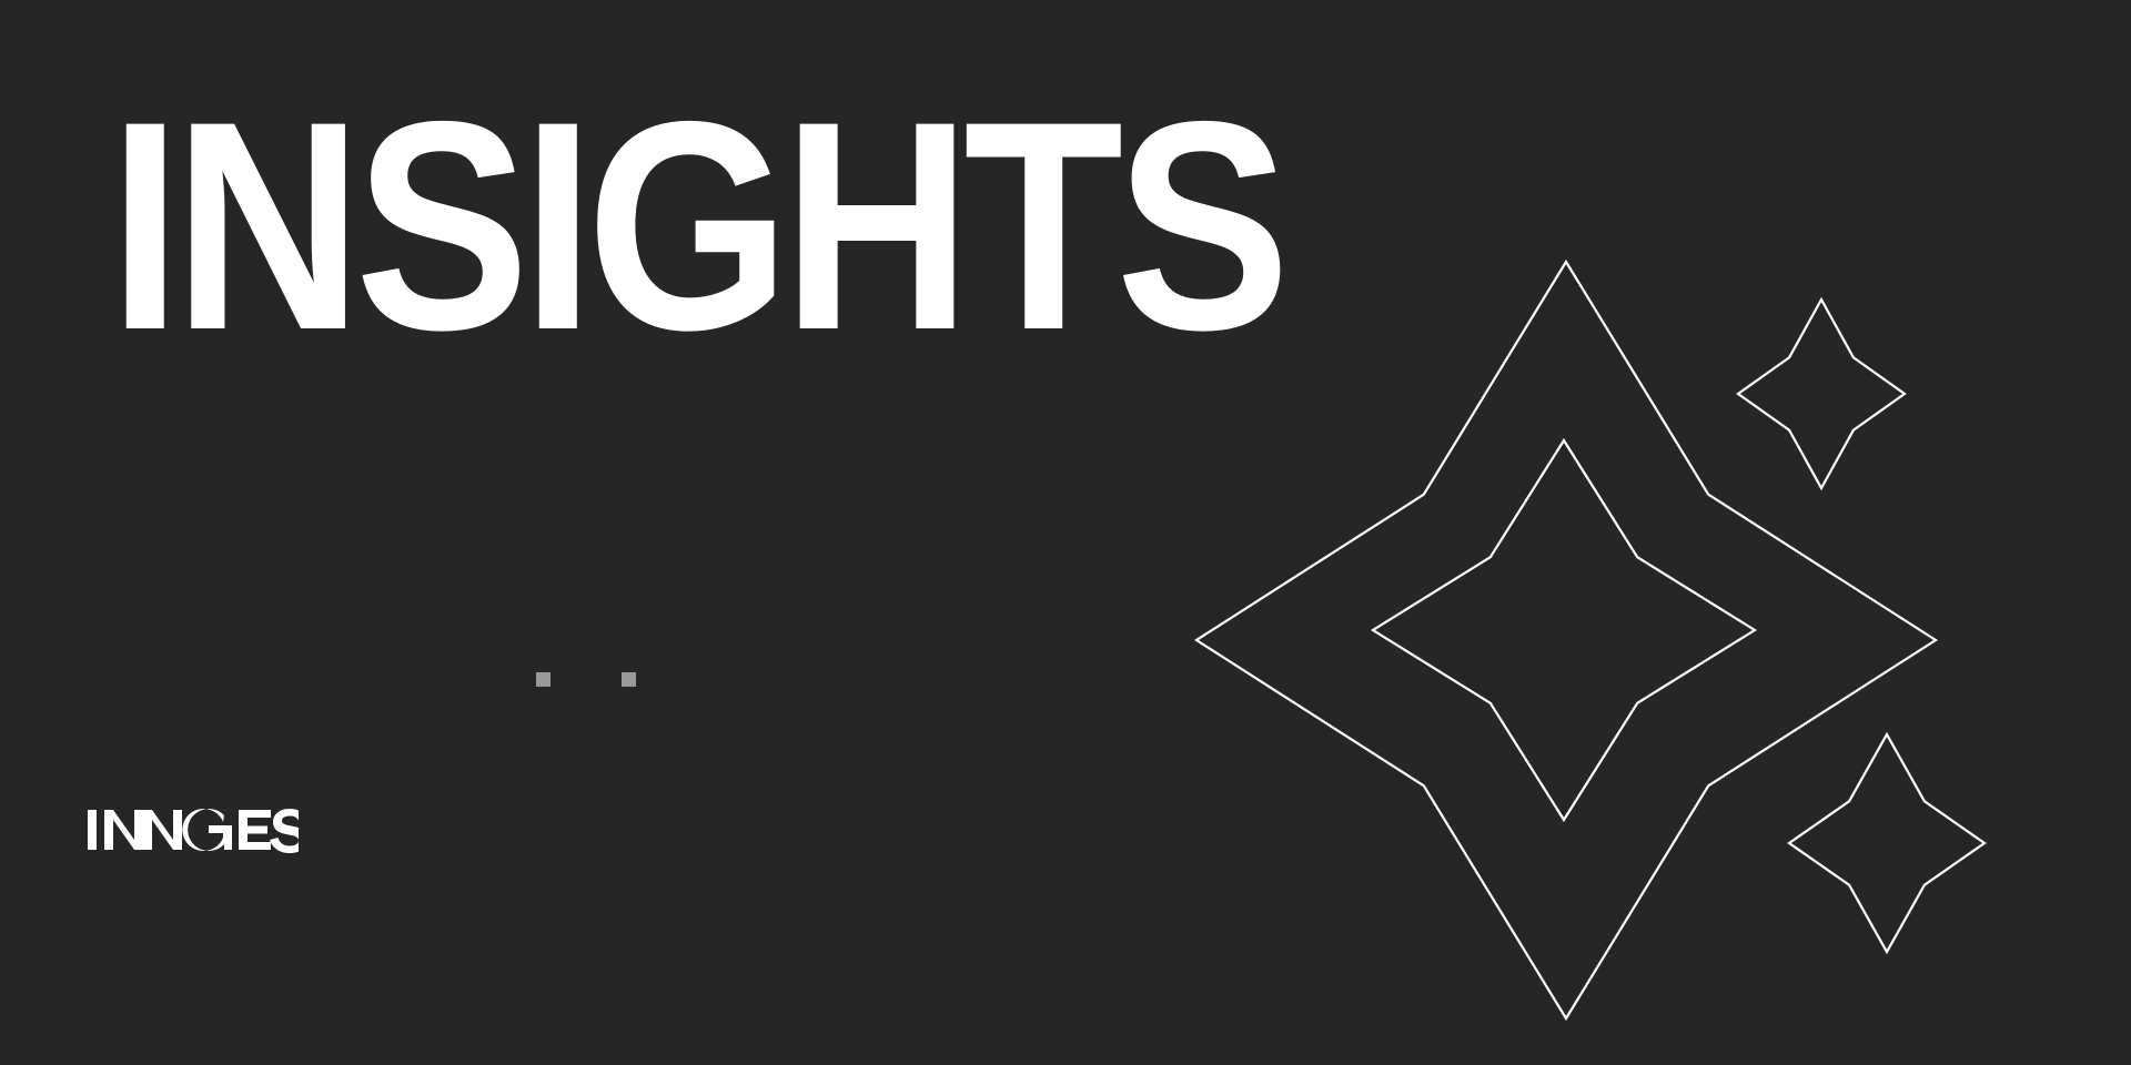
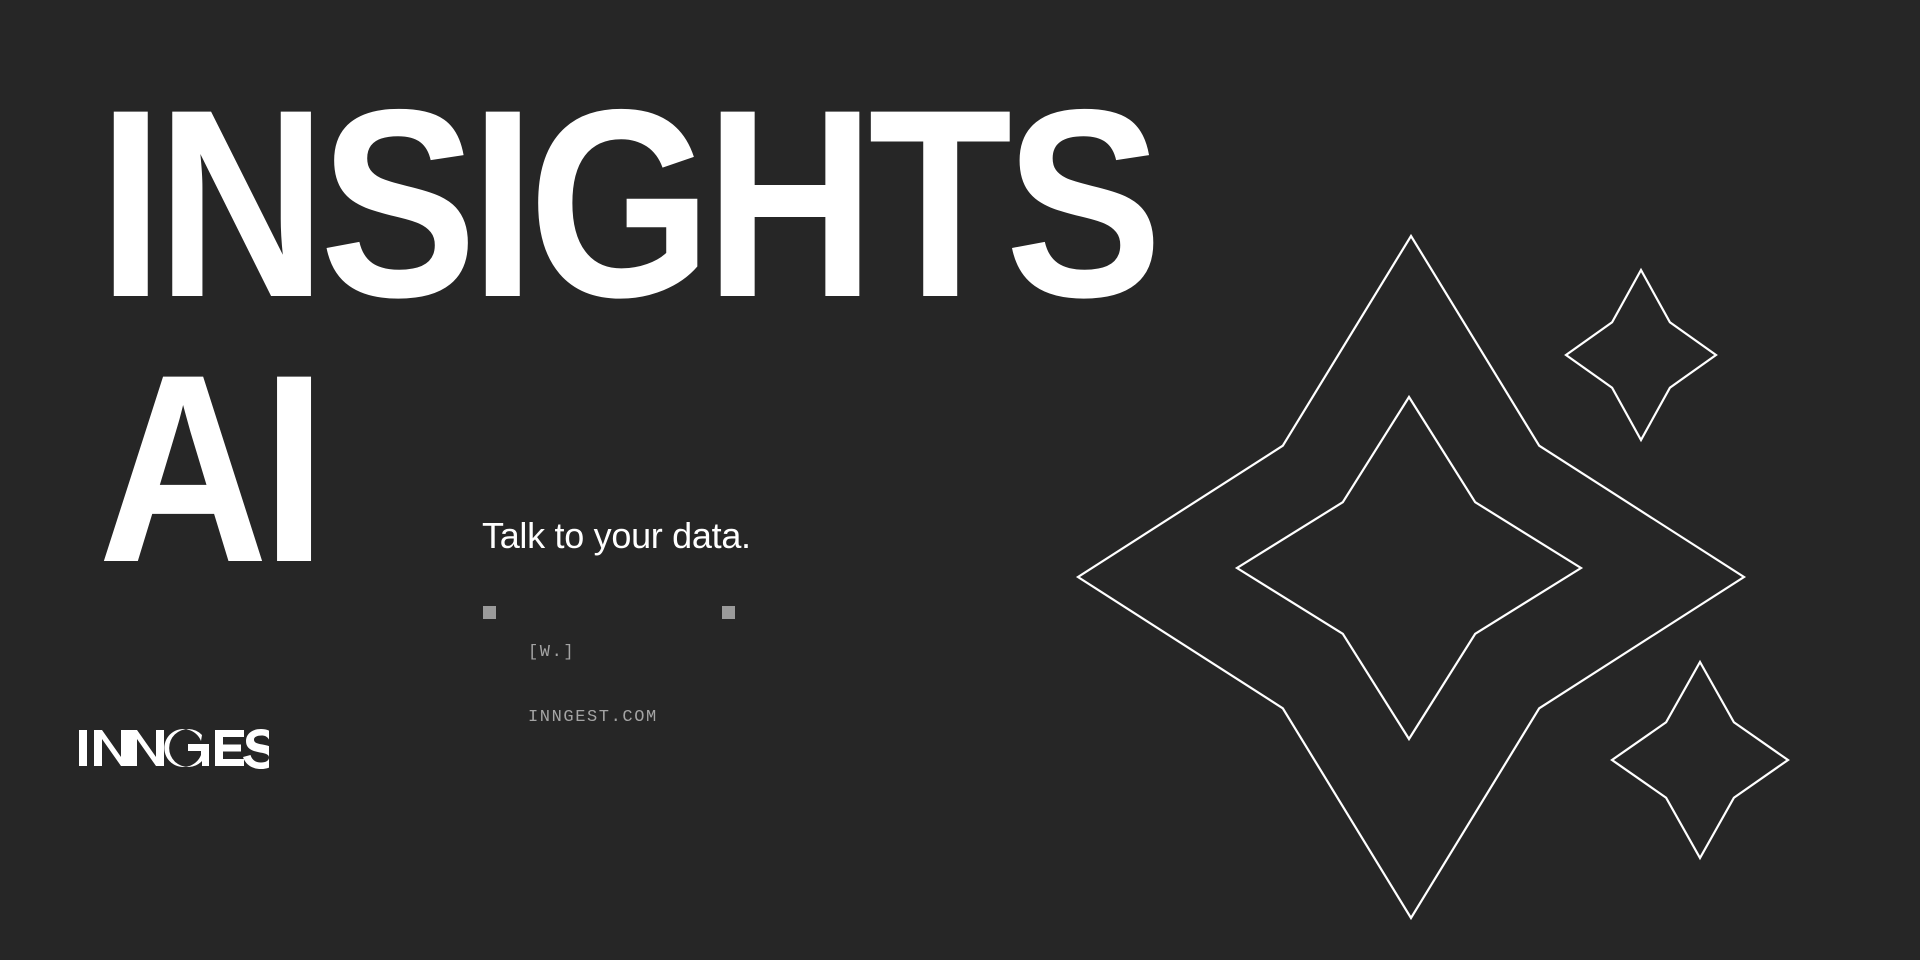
  INSIGHTS
+ AI
+ Talk to your data.
+ [W.]
+ INNGEST.COM
